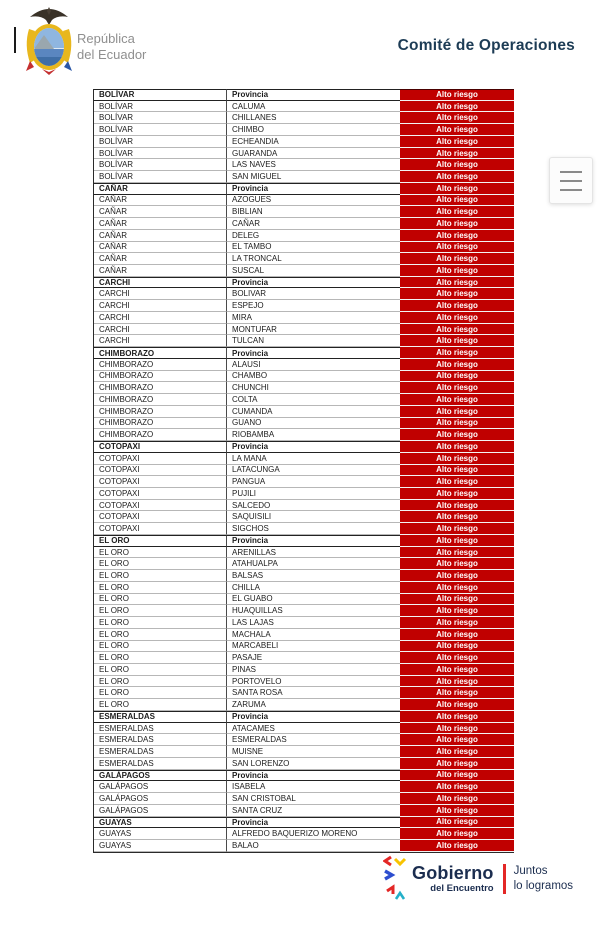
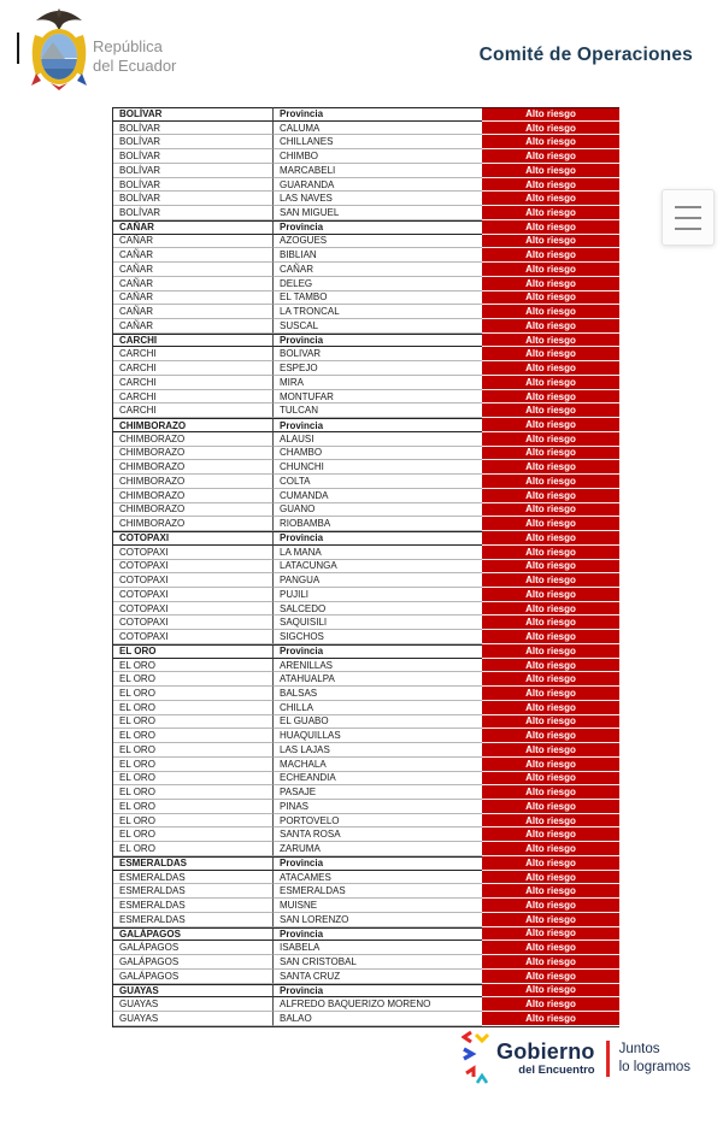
  República
  del Ecuador
  Comité de Operaciones
  BOLÍVAR
  Provincia
  Alto riesgo
  BOLÍVAR
  CALUMA
  Alto riesgo
  BOLÍVAR
  CHILLANES
  Alto riesgo
  BOLÍVAR
  CHIMBO
  Alto riesgo
  BOLÍVAR
- ECHEANDIA
+ MARCABELI
  Alto riesgo
  BOLÍVAR
  GUARANDA
  Alto riesgo
  BOLÍVAR
  LAS NAVES
  Alto riesgo
  BOLÍVAR
  SAN MIGUEL
  Alto riesgo
  CAÑAR
  Provincia
  Alto riesgo
  CAÑAR
  AZOGUES
  Alto riesgo
  CAÑAR
  BIBLIAN
  Alto riesgo
  CAÑAR
  CAÑAR
  Alto riesgo
  CAÑAR
  DELEG
  Alto riesgo
  CAÑAR
  EL TAMBO
  Alto riesgo
  CAÑAR
  LA TRONCAL
  Alto riesgo
  CAÑAR
  SUSCAL
  Alto riesgo
  CARCHI
  Provincia
  Alto riesgo
  CARCHI
  BOLIVAR
  Alto riesgo
  CARCHI
  ESPEJO
  Alto riesgo
  CARCHI
  MIRA
  Alto riesgo
  CARCHI
  MONTUFAR
  Alto riesgo
  CARCHI
  TULCAN
  Alto riesgo
  CHIMBORAZO
  Provincia
  Alto riesgo
  CHIMBORAZO
  ALAUSI
  Alto riesgo
  CHIMBORAZO
  CHAMBO
  Alto riesgo
  CHIMBORAZO
  CHUNCHI
  Alto riesgo
  CHIMBORAZO
  COLTA
  Alto riesgo
  CHIMBORAZO
  CUMANDA
  Alto riesgo
  CHIMBORAZO
  GUANO
  Alto riesgo
  CHIMBORAZO
  RIOBAMBA
  Alto riesgo
  COTOPAXI
  Provincia
  Alto riesgo
  COTOPAXI
  LA MANA
  Alto riesgo
  COTOPAXI
  LATACUNGA
  Alto riesgo
  COTOPAXI
  PANGUA
  Alto riesgo
  COTOPAXI
  PUJILI
  Alto riesgo
  COTOPAXI
  SALCEDO
  Alto riesgo
  COTOPAXI
  SAQUISILI
  Alto riesgo
  COTOPAXI
  SIGCHOS
  Alto riesgo
  EL ORO
  Provincia
  Alto riesgo
  EL ORO
  ARENILLAS
  Alto riesgo
  EL ORO
  ATAHUALPA
  Alto riesgo
  EL ORO
  BALSAS
  Alto riesgo
  EL ORO
  CHILLA
  Alto riesgo
  EL ORO
  EL GUABO
  Alto riesgo
  EL ORO
  HUAQUILLAS
  Alto riesgo
  EL ORO
  LAS LAJAS
  Alto riesgo
  EL ORO
  MACHALA
  Alto riesgo
  EL ORO
- MARCABELI
+ ECHEANDIA
  Alto riesgo
  EL ORO
  PASAJE
  Alto riesgo
  EL ORO
  PINAS
  Alto riesgo
  EL ORO
  PORTOVELO
  Alto riesgo
  EL ORO
  SANTA ROSA
  Alto riesgo
  EL ORO
  ZARUMA
  Alto riesgo
  ESMERALDAS
  Provincia
  Alto riesgo
  ESMERALDAS
  ATACAMES
  Alto riesgo
  ESMERALDAS
  ESMERALDAS
  Alto riesgo
  ESMERALDAS
  MUISNE
  Alto riesgo
  ESMERALDAS
  SAN LORENZO
  Alto riesgo
  GALÁPAGOS
  Provincia
  Alto riesgo
  GALÁPAGOS
  ISABELA
  Alto riesgo
  GALÁPAGOS
  SAN CRISTOBAL
  Alto riesgo
  GALÁPAGOS
  SANTA CRUZ
  Alto riesgo
  GUAYAS
  Provincia
  Alto riesgo
  GUAYAS
  ALFREDO BAQUERIZO MORENO
  Alto riesgo
  GUAYAS
  BALAO
  Alto riesgo
  Gobierno
  del Encuentro
  Juntos
  lo logramos
